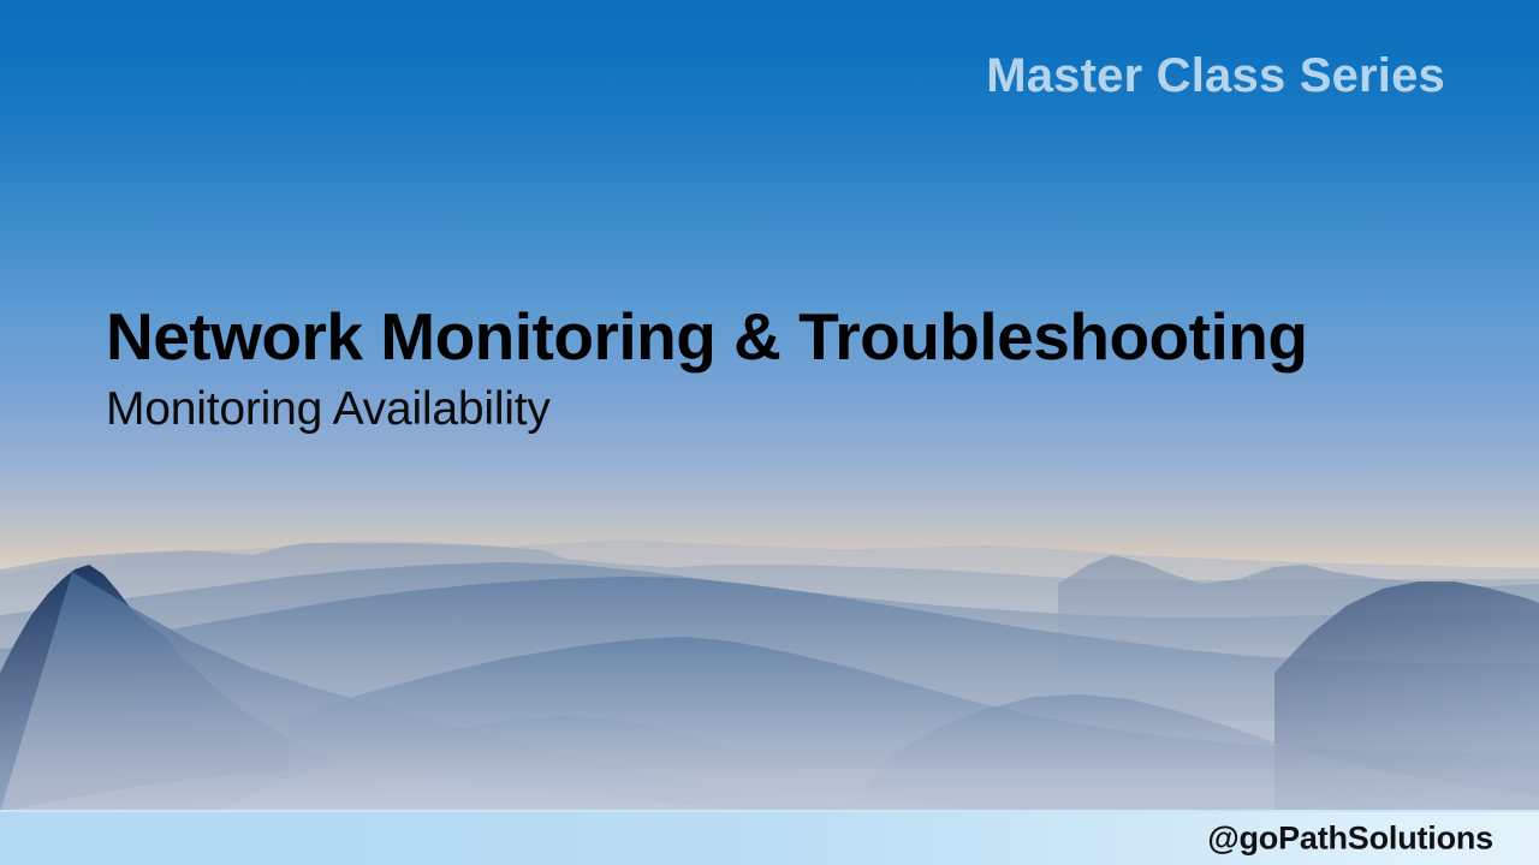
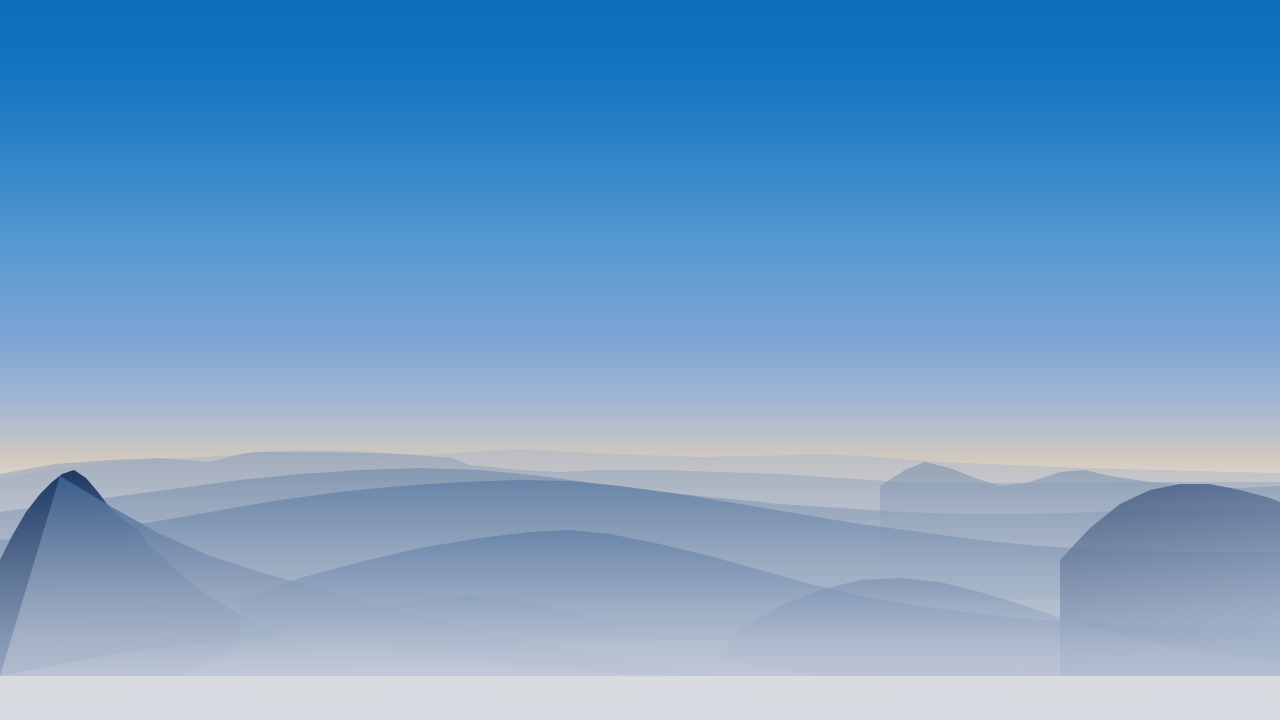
- Master Class Series
- Network Monitoring & Troubleshooting
- Monitoring Availability
- @goPathSolutions
